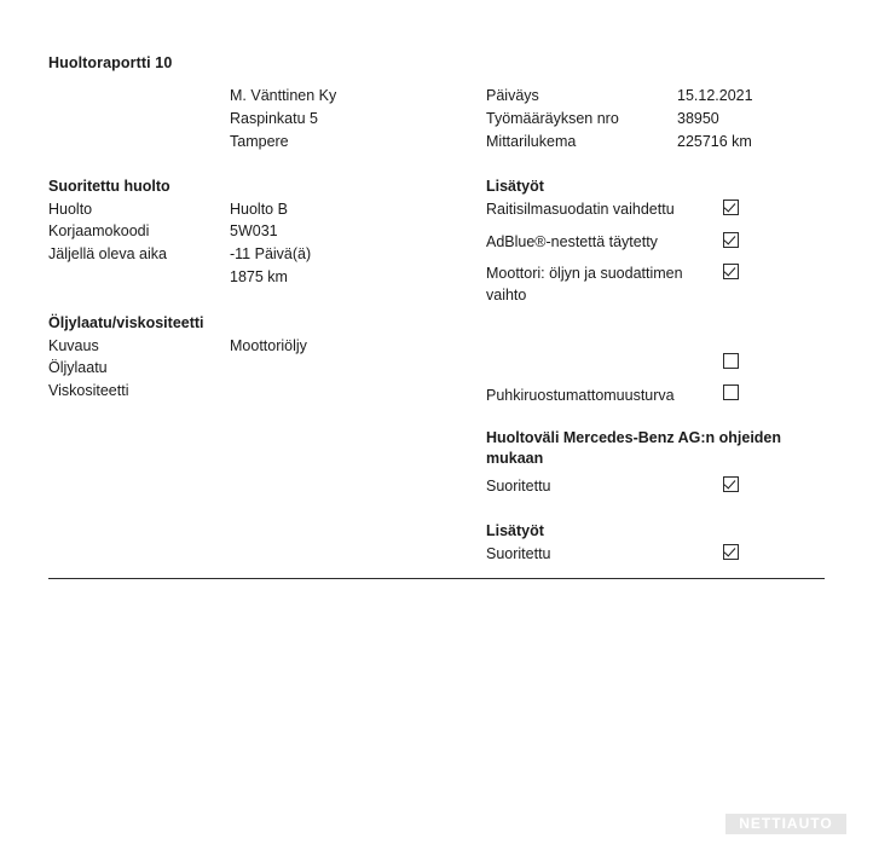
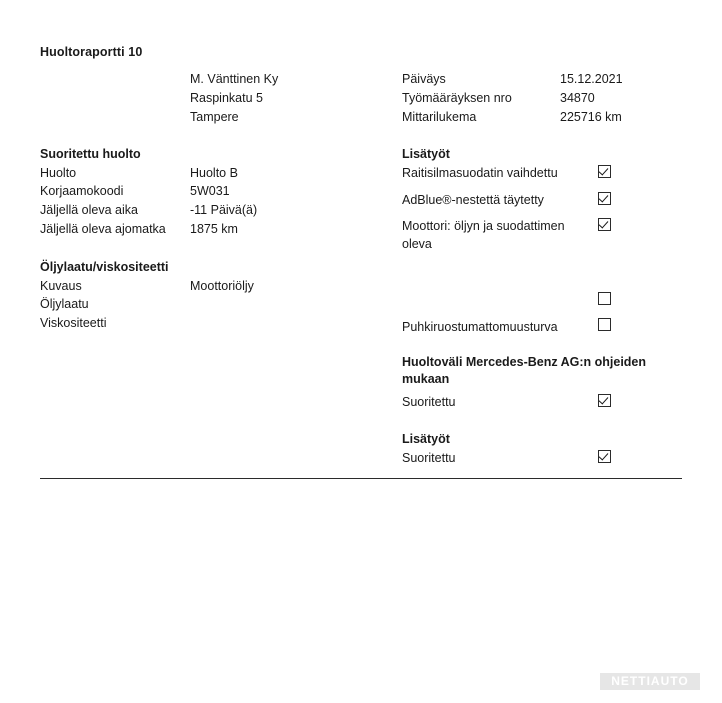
  Huoltoraportti 10
  M. Vänttinen Ky
  Raspinkatu 5
  Tampere
  Päiväys
  15.12.2021
  Työmääräyksen nro
- 38950
+ 34870
  Mittarilukema
  225716 km
  Suoritettu huolto
  Huolto
  Huolto B
  Korjaamokoodi
  5W031
  Jäljellä oleva aika
  -11 Päivä(ä)
+ Jäljellä oleva ajomatka
  1875 km
  Öljylaatu/viskositeetti
  Kuvaus
  Moottoriöljy
  Öljylaatu
  Viskositeetti
  Lisätyöt
  Raitisilmasuodatin vaihdettu
  AdBlue®-nestettä täytetty
- Moottori: öljyn ja suodattimen vaihto
+ Moottori: öljyn ja suodattimen oleva
  Puhkiruostumattomuusturva
  Huoltoväli Mercedes-Benz AG:n ohjeiden mukaan
  Suoritettu
  Lisätyöt
  Suoritettu
  NETTIAUTO
